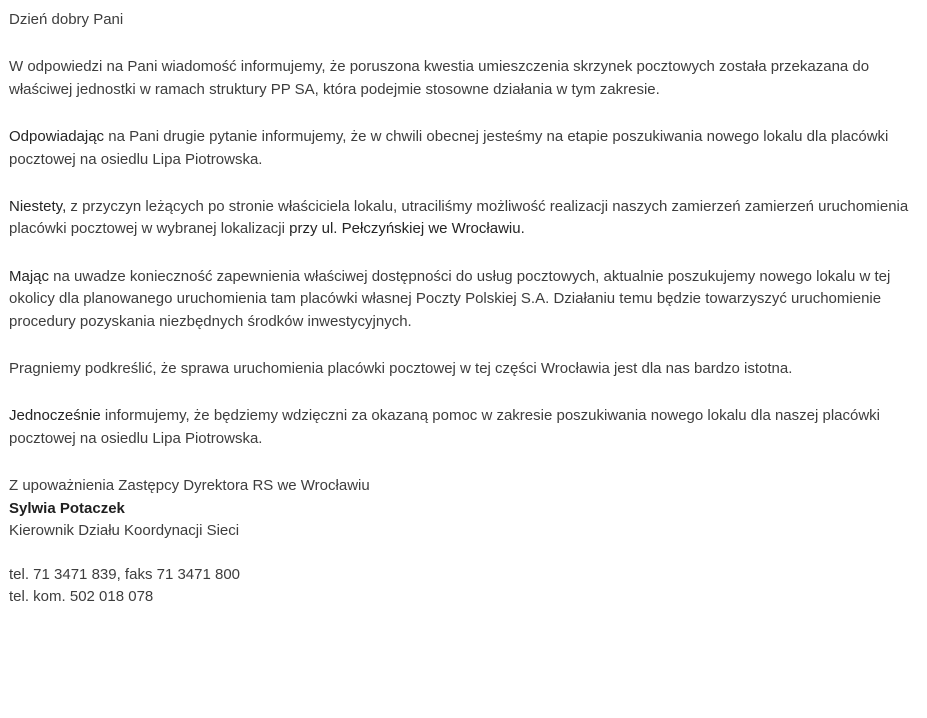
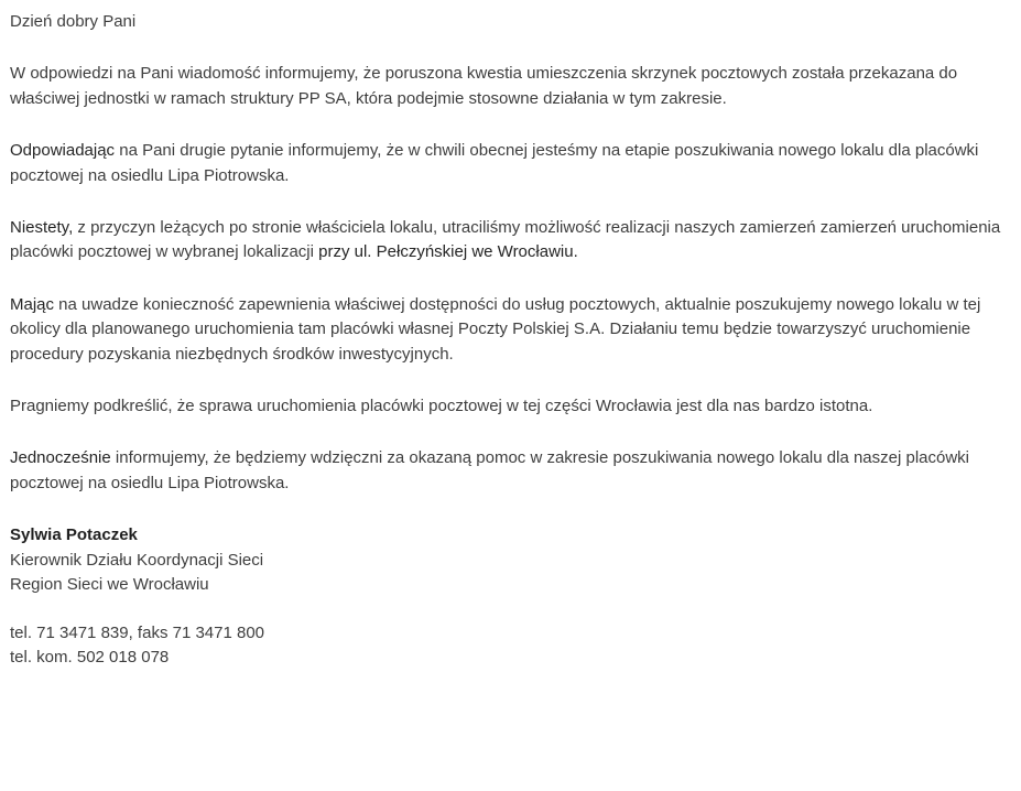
  Dzień dobry Pani
  W odpowiedzi na Pani wiadomość informujemy, że poruszona kwestia umieszczenia skrzynek pocztowych została przekazana do właściwej jednostki w ramach struktury PP SA, która podejmie stosowne działania w tym zakresie.
  Odpowiadając na Pani drugie pytanie informujemy, że w chwili obecnej jesteśmy na etapie poszukiwania nowego lokalu dla placówki pocztowej na osiedlu Lipa Piotrowska.
  Niestety, z przyczyn leżących po stronie właściciela lokalu, utraciliśmy możliwość realizacji naszych zamierzeń zamierzeń uruchomienia placówki pocztowej w wybranej lokalizacji przy ul. Pełczyńskiej we Wrocławiu.
  Mając na uwadze konieczność zapewnienia właściwej dostępności do usług pocztowych, aktualnie poszukujemy nowego lokalu w tej okolicy dla planowanego uruchomienia tam placówki własnej Poczty Polskiej S.A. Działaniu temu będzie towarzyszyć uruchomienie procedury pozyskania niezbędnych środków inwestycyjnych.
  Pragniemy podkreślić, że sprawa uruchomienia placówki pocztowej w tej części Wrocławia jest dla nas bardzo istotna.
  Jednocześnie informujemy, że będziemy wdzięczni za okazaną pomoc w zakresie poszukiwania nowego lokalu dla naszej placówki pocztowej na osiedlu Lipa Piotrowska.
- Z upoważnienia Zastępcy Dyrektora RS we Wrocławiu
  Sylwia Potaczek
  Kierownik Działu Koordynacji Sieci
+ Region Sieci we Wrocławiu
  tel. 71 3471 839, faks 71 3471 800
  tel. kom. 502 018 078
